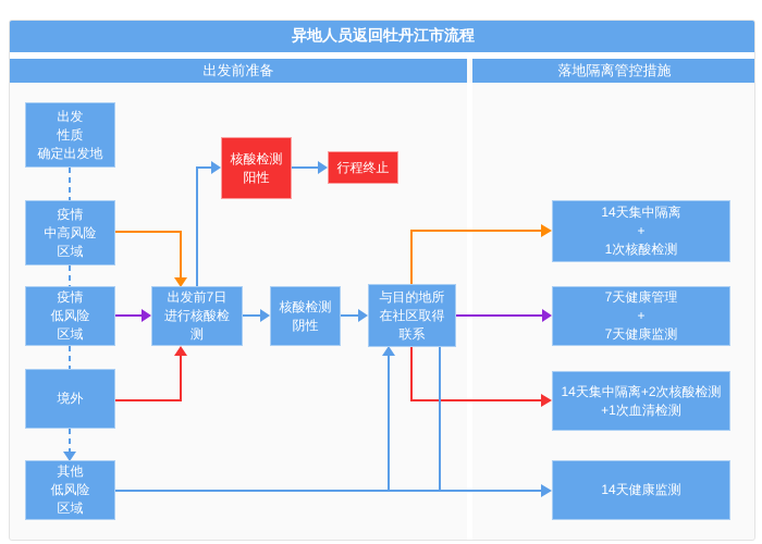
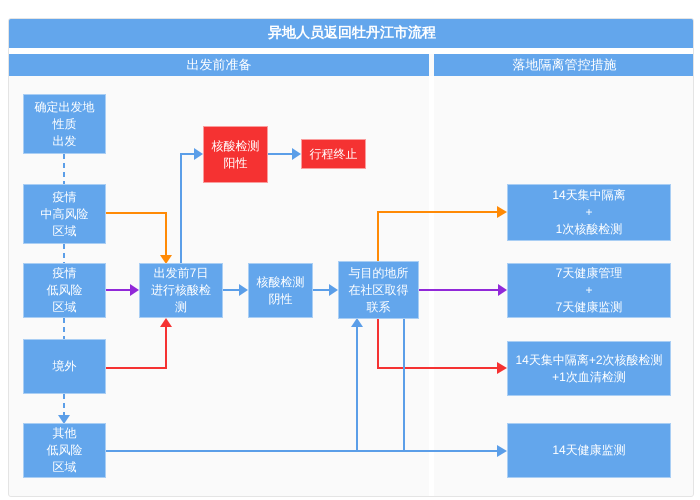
  异地人员返回牡丹江市流程
  出发前准备
  落地隔离管控措施
- 出发
+ 确定出发地
  性质
- 确定出发地
+ 出发
  疫情
  中高风险
  区域
  疫情
  低风险
  区域
  境外
  其他
  低风险
  区域
  出发前7日
  进行核酸检
  测
  核酸检测
  阴性
  与目的地所
  在社区取得
  联系
  核酸检测
  阳性
  行程终止
  14天集中隔离
  +
  1次核酸检测
  7天健康管理
  +
  7天健康监测
  14天集中隔离+2次核酸检测
  +1次血清检测
  14天健康监测
